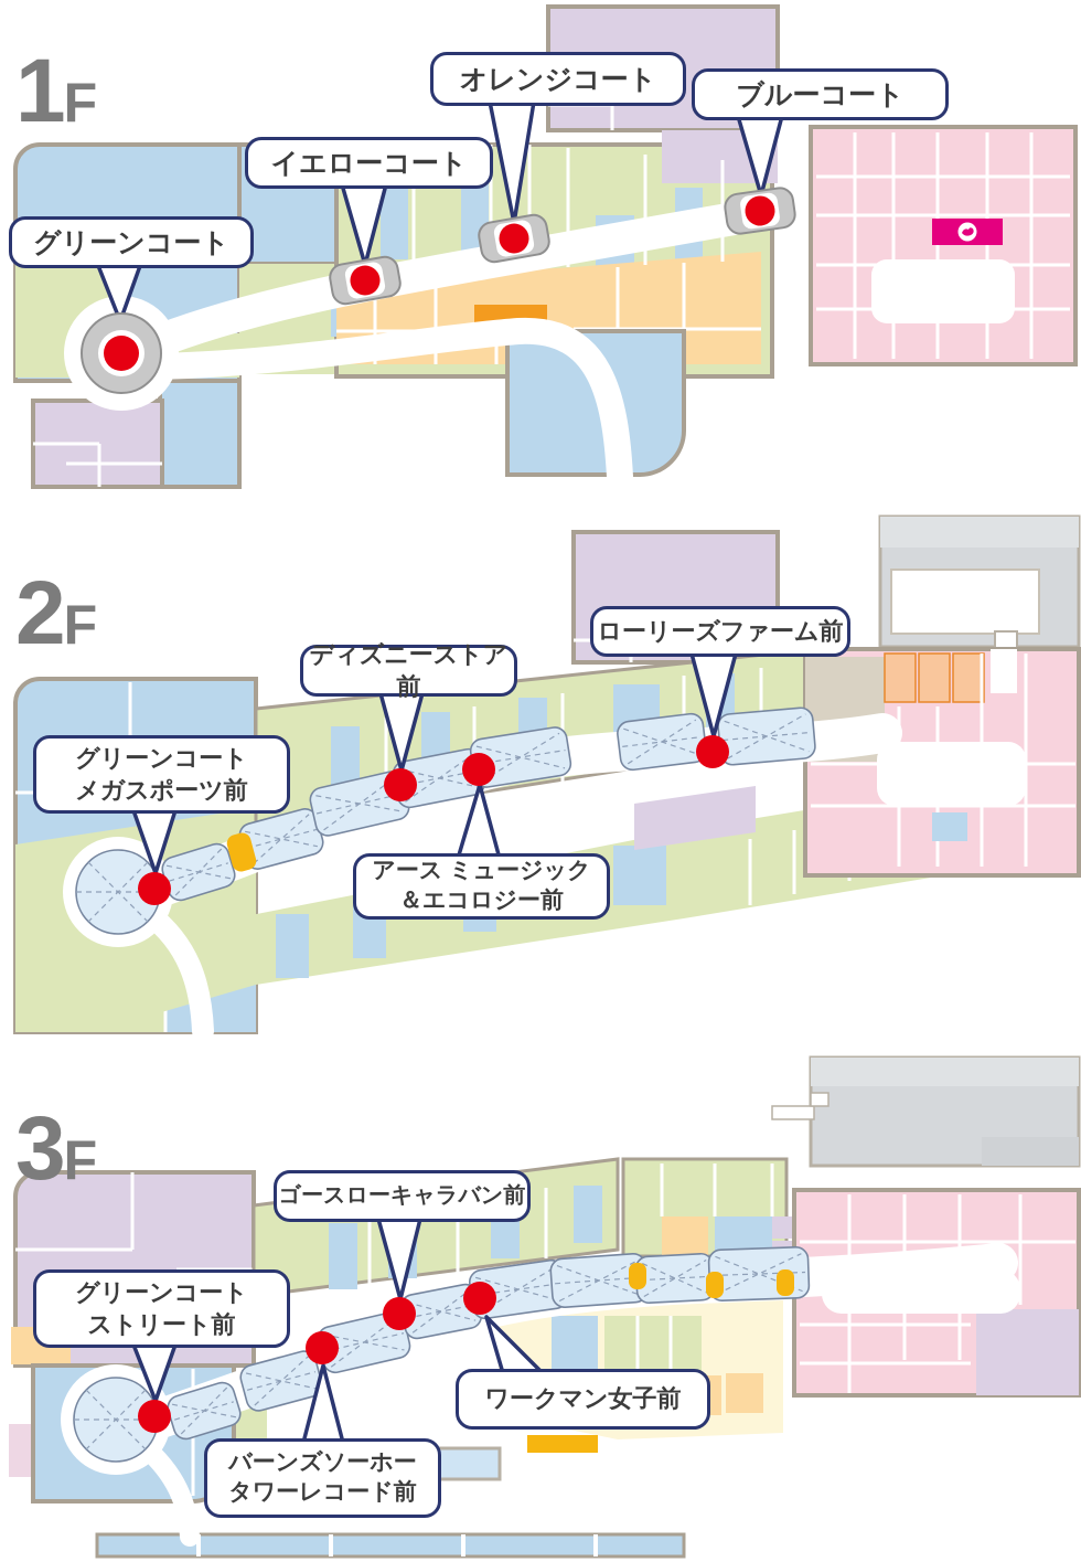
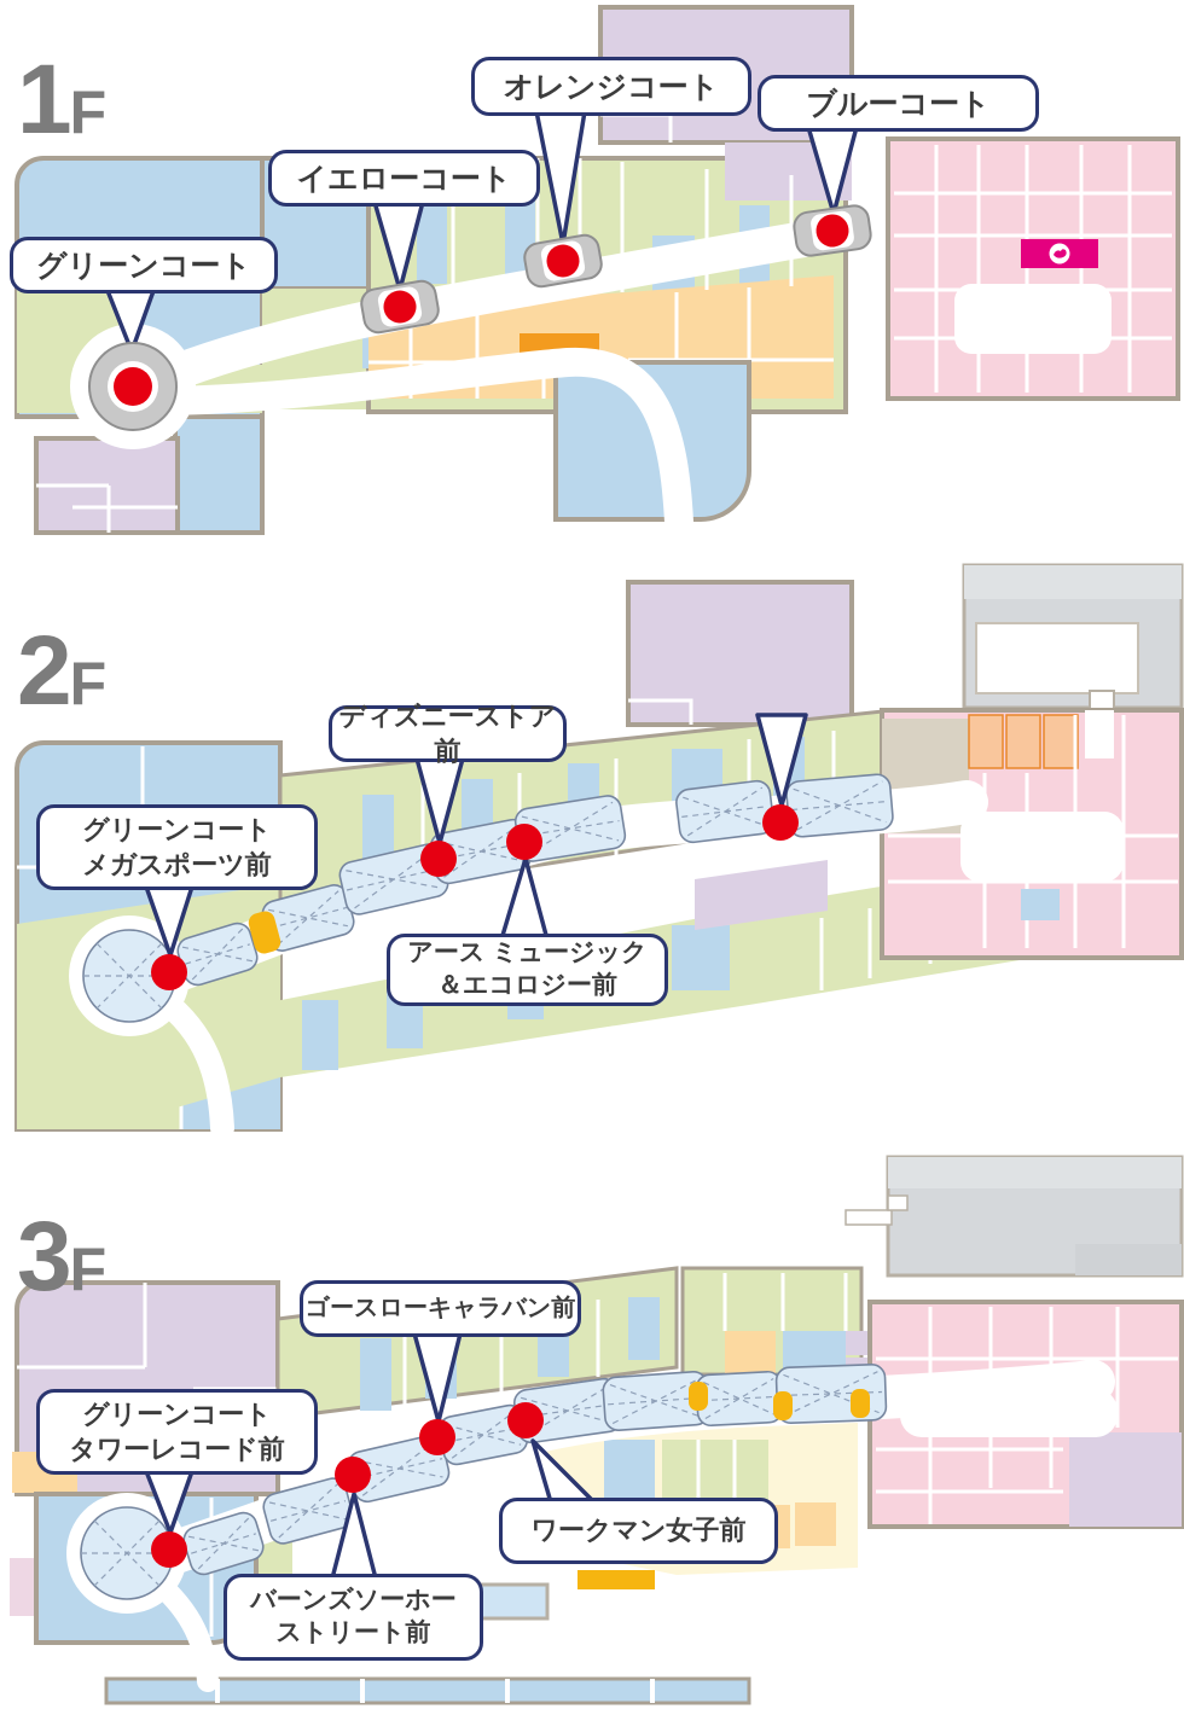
  1F
  2F
  3F
  グリーンコート
  イエローコート
  オレンジコート
  ブルーコート
  グリーンコート
  メガスポーツ前
  ディズニーストア前
  アース ミュージック
  ＆エコロジー前
- ローリーズファーム前
  グリーンコート
- ストリート前
+ タワーレコード前
  バーンズソーホー
- タワーレコード前
+ ストリート前
  ゴースローキャラバン前
  ワークマン女子前
